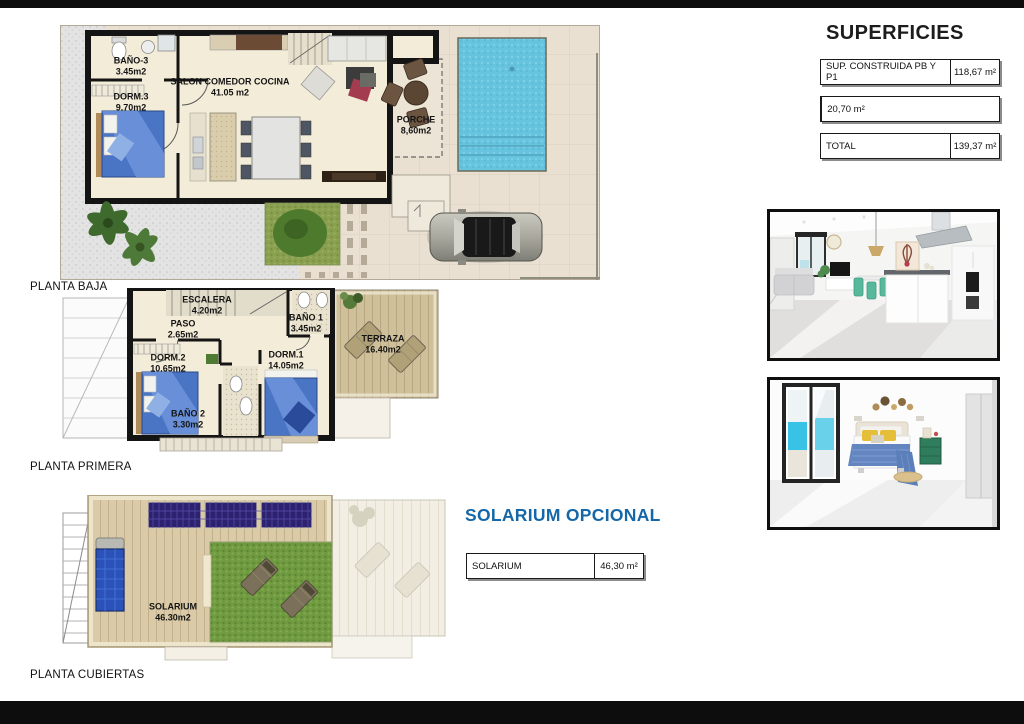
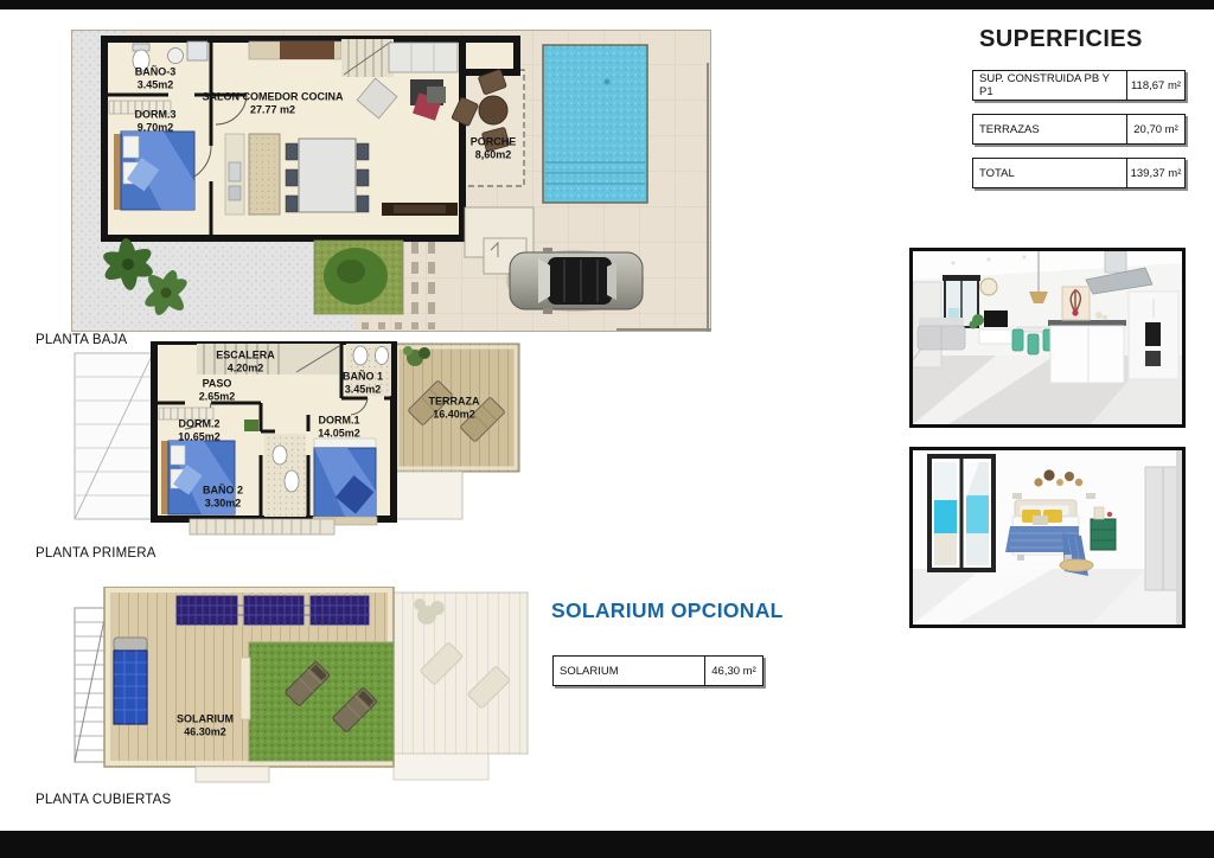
  BAÑO-3
  3.45m2
  DORM.3
  9.70m2
  SALON COMEDOR COCINA
- 41.05 m2
+ 27.77 m2
  PORCHE
  8,60m2
  PLANTA BAJA
  ESCALERA
  4.20m2
  PASO
  2.65m2
  BAÑO 1
  3.45m2
  DORM.2
  10.65m2
  DORM.1
  14.05m2
  BAÑO 2
  3.30m2
  TERRAZA
  16.40m2
  PLANTA PRIMERA
  SOLARIUM
  46.30m2
  PLANTA CUBIERTAS
  SUPERFICIES
  SUP. CONSTRUIDA PB Y P1
  118,67 m²
+ TERRAZAS
  20,70 m²
  TOTAL
  139,37 m²
  SOLARIUM OPCIONAL
  SOLARIUM
  46,30 m²
